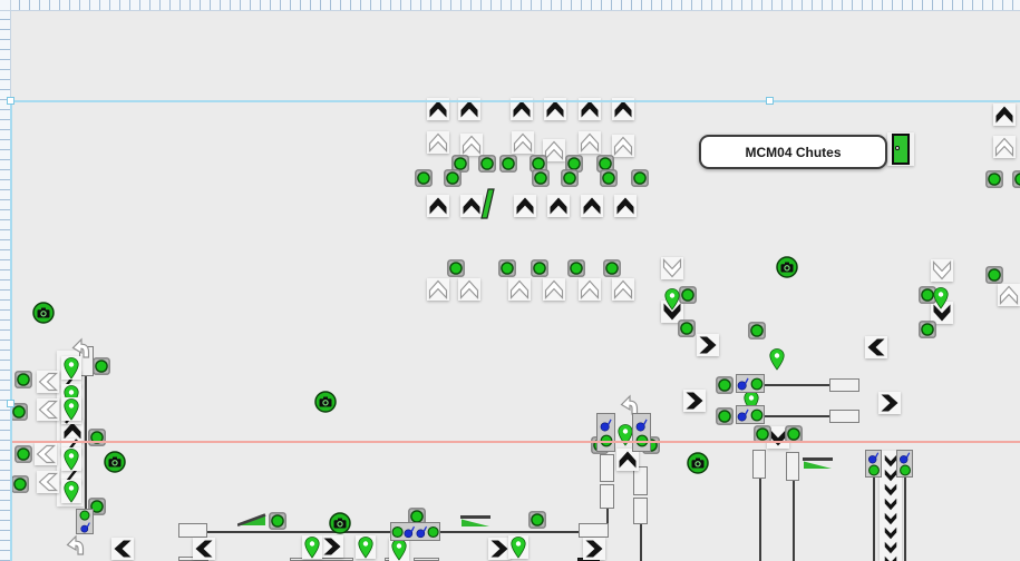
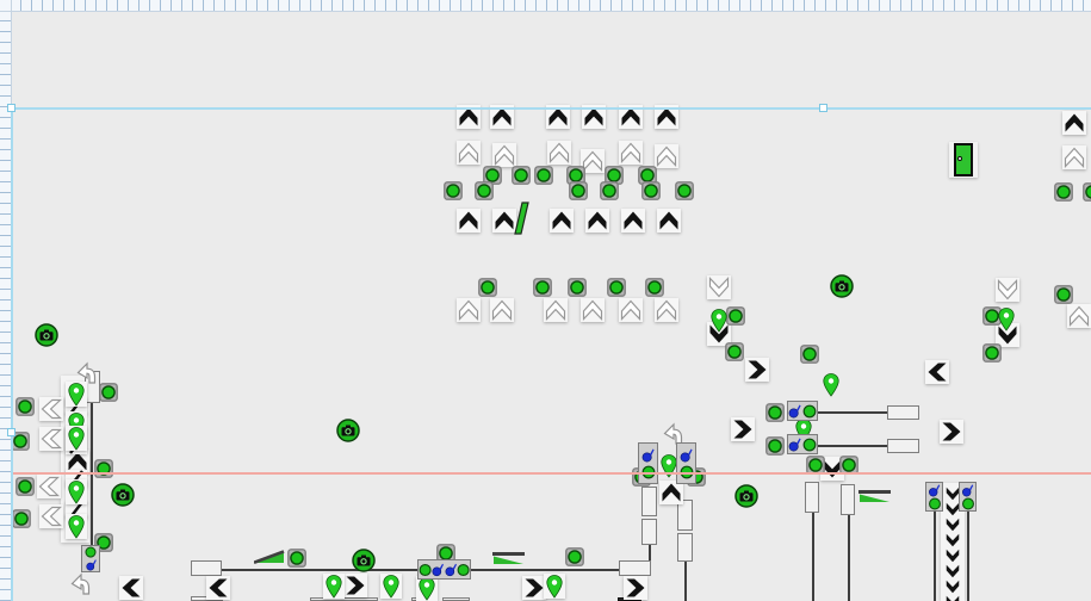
- MCM04 Chutes
